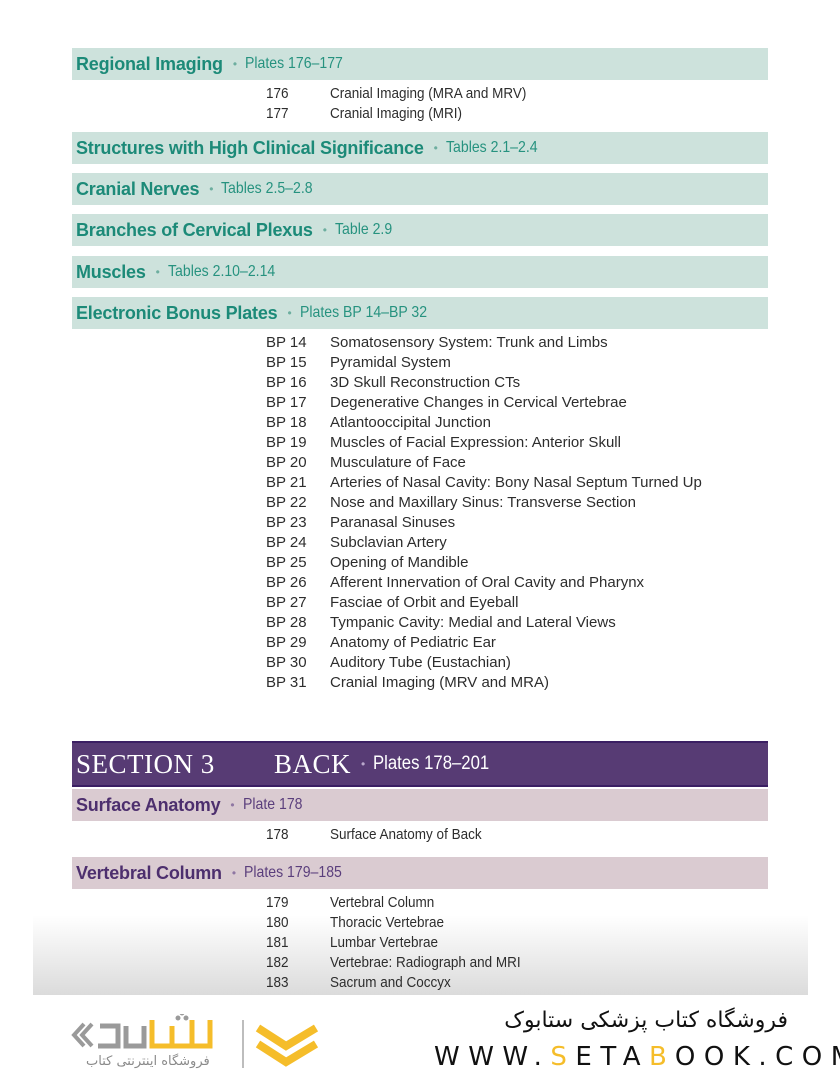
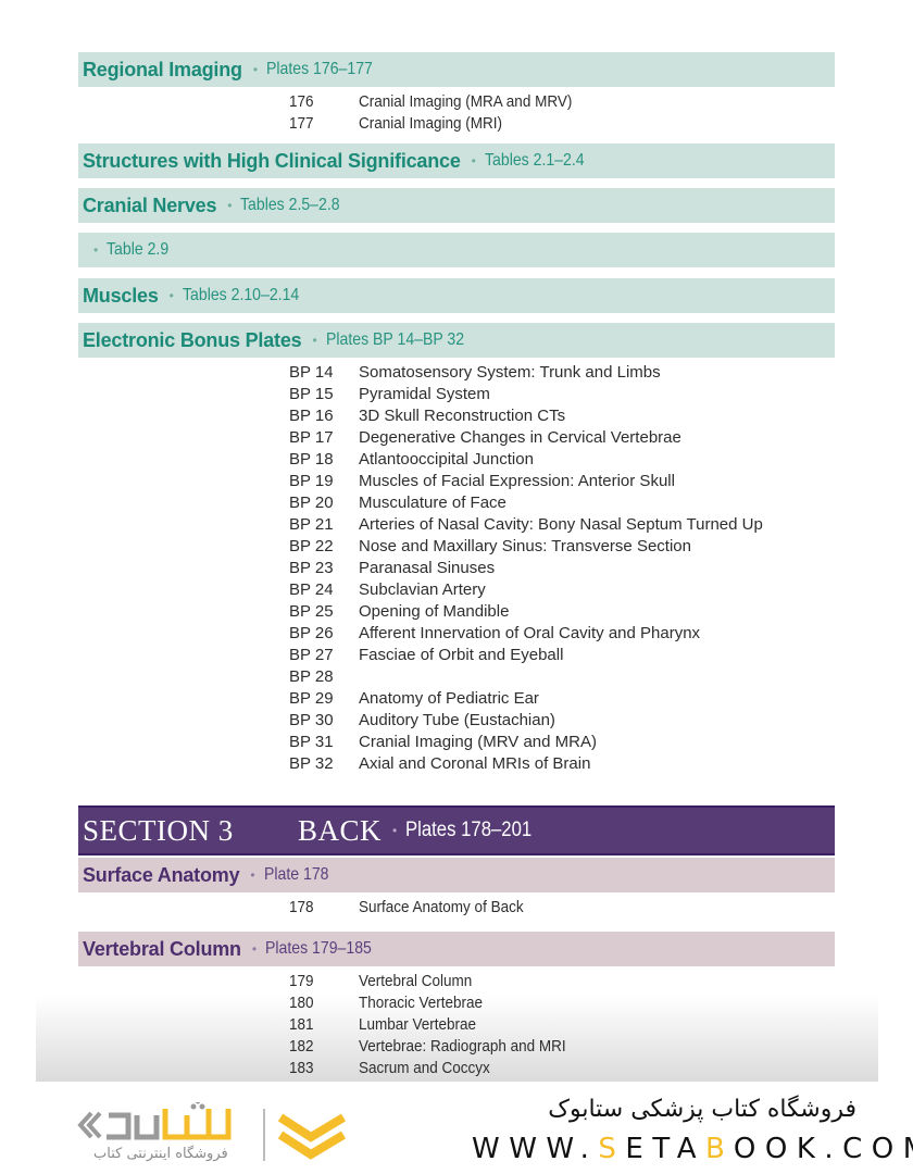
  Regional Imaging
  •
  Plates 176–177
  176
  Cranial Imaging (MRA and MRV)
  177
  Cranial Imaging (MRI)
  Structures with High Clinical Significance
  •
  Tables 2.1–2.4
  Cranial Nerves
  •
  Tables 2.5–2.8
- Branches of Cervical Plexus
  •
  Table 2.9
  Muscles
  •
  Tables 2.10–2.14
  Electronic Bonus Plates
  •
  Plates BP 14–BP 32
  BP 14
  Somatosensory System: Trunk and Limbs
  BP 15
  Pyramidal System
  BP 16
  3D Skull Reconstruction CTs
  BP 17
  Degenerative Changes in Cervical Vertebrae
  BP 18
  Atlantooccipital Junction
  BP 19
  Muscles of Facial Expression: Anterior Skull
  BP 20
  Musculature of Face
  BP 21
  Arteries of Nasal Cavity: Bony Nasal Septum Turned Up
  BP 22
  Nose and Maxillary Sinus: Transverse Section
  BP 23
  Paranasal Sinuses
  BP 24
  Subclavian Artery
  BP 25
  Opening of Mandible
  BP 26
  Afferent Innervation of Oral Cavity and Pharynx
  BP 27
  Fasciae of Orbit and Eyeball
  BP 28
- Tympanic Cavity: Medial and Lateral Views
  BP 29
  Anatomy of Pediatric Ear
  BP 30
  Auditory Tube (Eustachian)
  BP 31
  Cranial Imaging (MRV and MRA)
+ BP 32
+ Axial and Coronal MRIs of Brain
  SECTION 3
  BACK
  •
  Plates 178–201
  Surface Anatomy
  •
  Plate 178
  178
  Surface Anatomy of Back
  Vertebral Column
  •
  Plates 179–185
  179
  Vertebral Column
  180
  Thoracic Vertebrae
  181
  Lumbar Vertebrae
  182
  Vertebrae: Radiograph and MRI
  183
  Sacrum and Coccyx
  فروشگاه اینترنتی کتاب
  فروشگاه کتاب پزشکی ستابوک
  WWW.SETABOOK.CO
